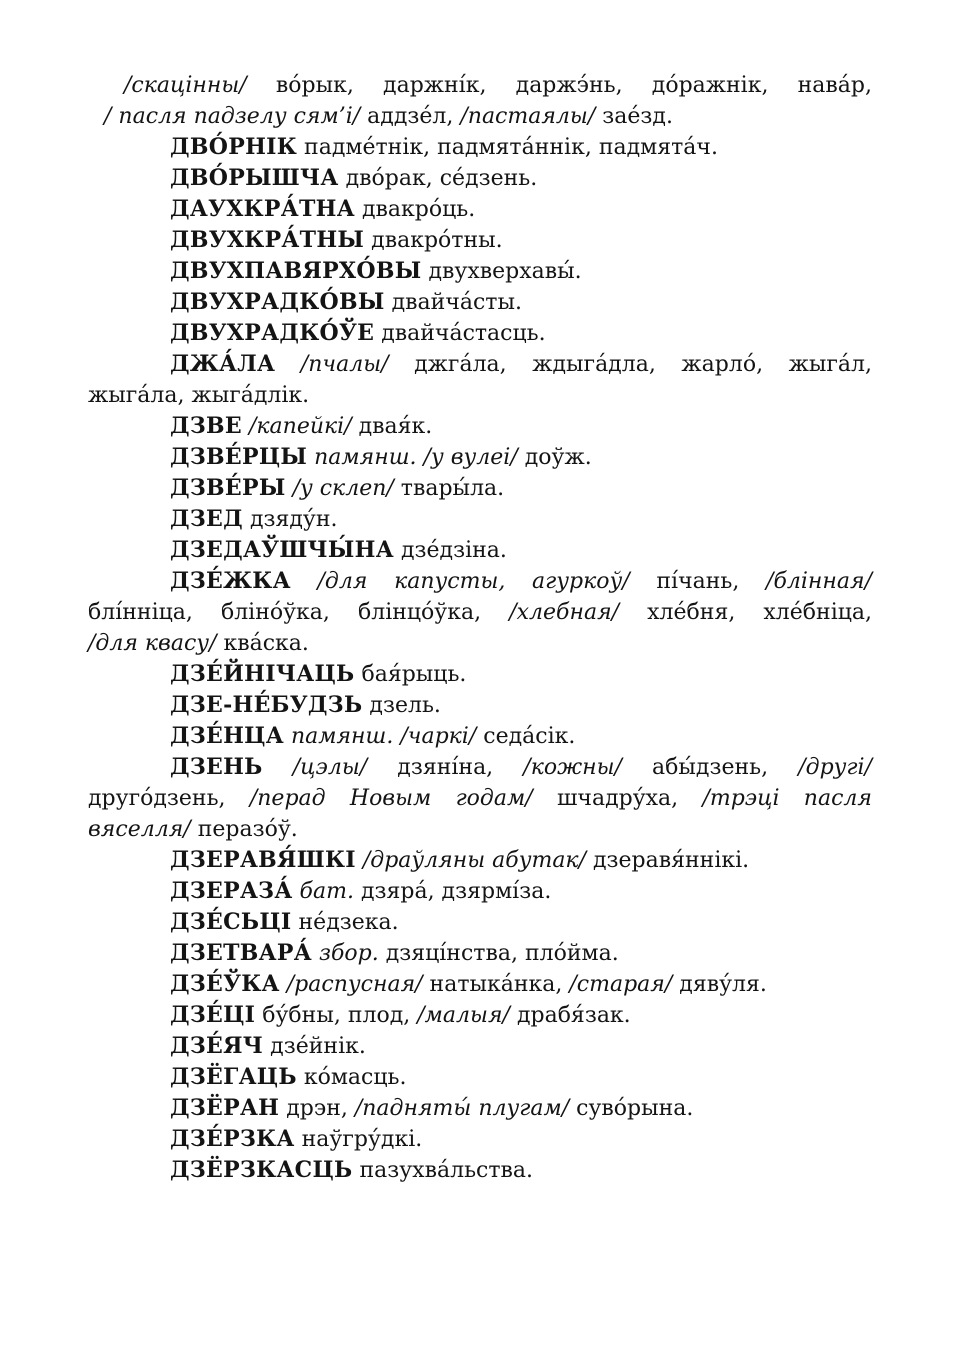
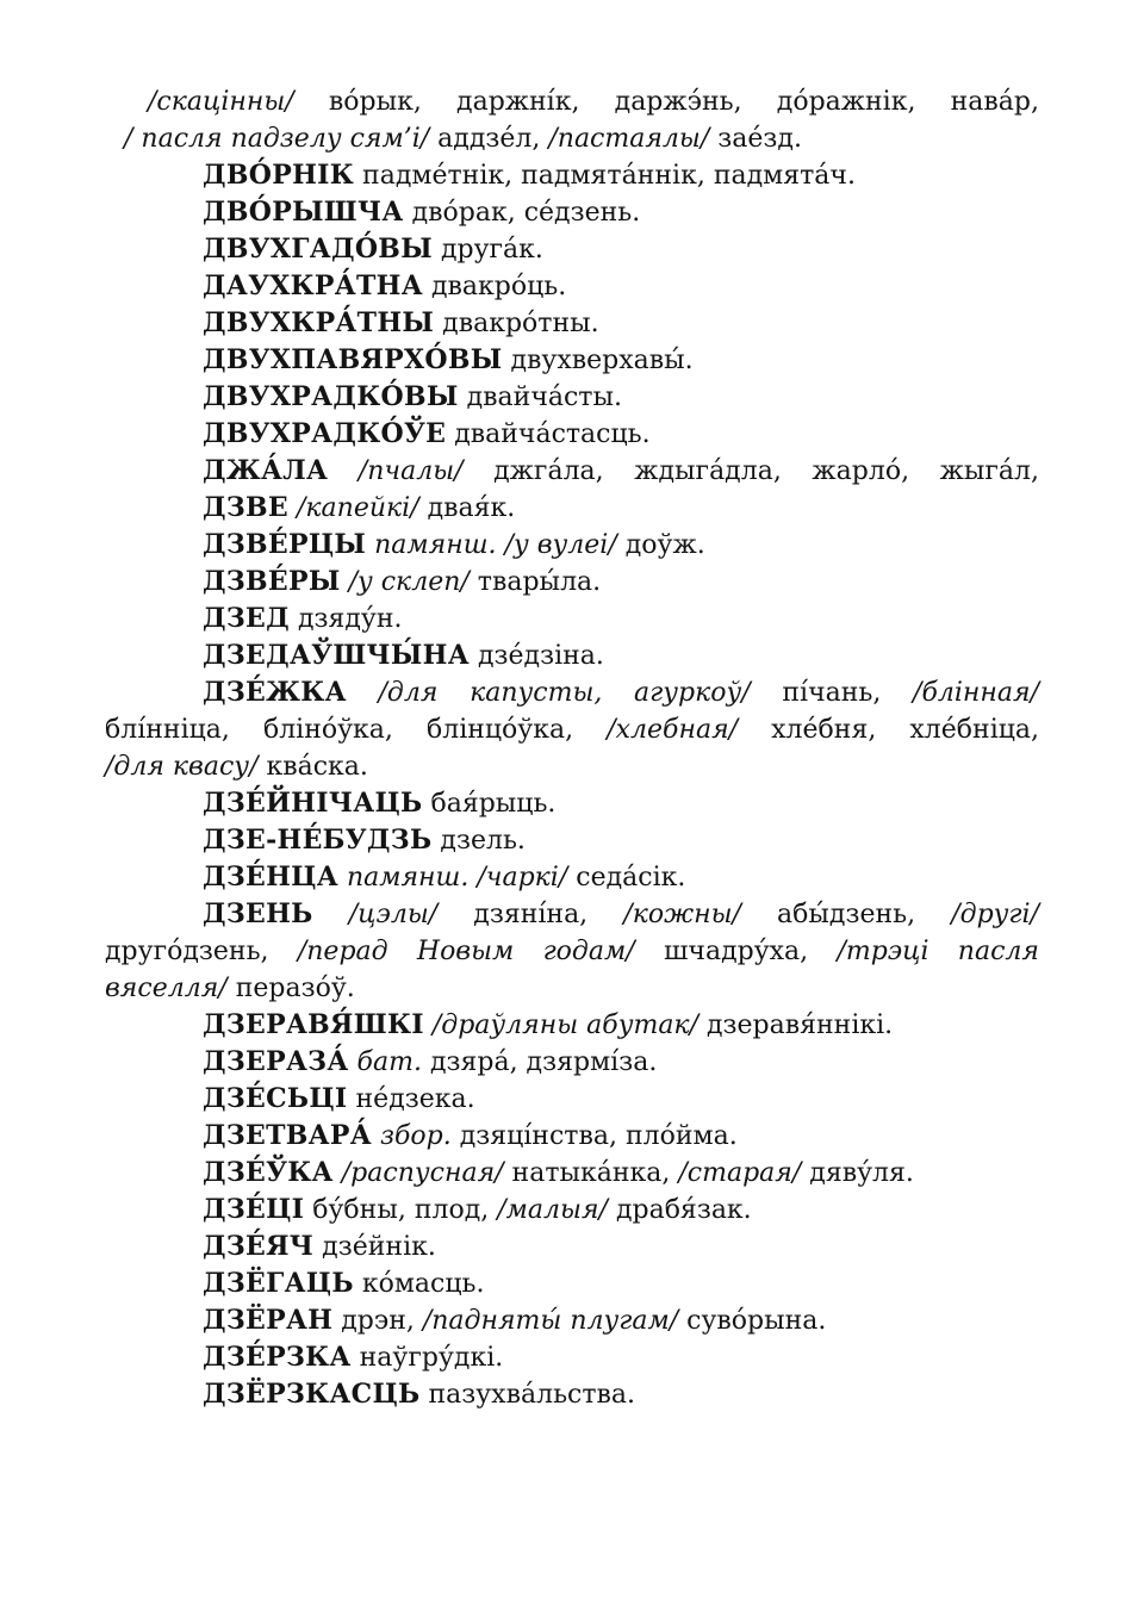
  /скацінны/ во́рык, даржні́к, даржэ́нь, до́ражнік, нава́р,
  / пасля падзелу сям’і/ аддзе́л, /пастаялы/ зае́зд.
  ДВО́РНІК падме́тнік, падмята́ннік, падмята́ч.
  ДВО́РЫШЧА дво́рак, се́дзень.
+ ДВУХГАДО́ВЫ друга́к.
  ДАУХКРА́ТНА двакро́ць.
  ДВУХКРА́ТНЫ двакро́тны.
  ДВУХПАВЯРХО́ВЫ двухверхавы́.
  ДВУХРАДКО́ВЫ двайча́сты.
  ДВУХРАДКО́ЎЕ двайча́стасць.
  ДЖА́ЛА /пчалы/ джга́ла, ждыга́дла, жарло́, жыга́л,
- жыга́ла, жыга́длік.
  ДЗВЕ /капейкі/ двая́к.
  ДЗВЕ́РЦЫ памянш. /у вулеі/ доўж.
  ДЗВЕ́РЫ /у склеп/ твары́ла.
  ДЗЕД дзяду́н.
  ДЗЕДАЎШЧЫ́НА дзе́дзіна.
  ДЗЕ́ЖКА /для капусты, агуркоў/ пі́чань, /блінная/
  блі́нніца, бліно́ўка, блінцо́ўка, /хлебная/ хле́бня, хле́бніца,
  /для квасу/ ква́ска.
  ДЗЕ́ЙНІЧАЦЬ бая́рыць.
  ДЗЕ-НЕ́БУДЗЬ дзель.
  ДЗЕ́НЦА памянш. /чаркі/ седа́сік.
  ДЗЕНЬ /цэлы/ дзяні́на, /кожны/ абы́дзень, /другі/
  друго́дзень, /перад Новым годам/ шчадру́ха, /трэці пасля
  вяселля/ перазо́ў.
  ДЗЕРАВЯ́ШКІ /драўляны абутак/ дзеравя́ннікі.
  ДЗЕРАЗА́ бат. дзяра́, дзярмі́за.
  ДЗЕ́СЬЦІ не́дзека.
  ДЗЕТВАРА́ збор. дзяці́нства, пло́йма.
  ДЗЕ́ЎКА /распусная/ натыка́нка, /старая/ дяву́ля.
  ДЗЕ́ЦІ бу́бны, плод, /малыя/ драбя́зак.
  ДЗЕ́ЯЧ дзе́йнік.
  ДЗЁГАЦЬ ко́масць.
  ДЗЁРАН дрэн, /падняты́ плугам/ суво́рына.
  ДЗЕ́РЗКА наўгру́дкі.
  ДЗЁРЗКАСЦЬ пазухва́льства.
